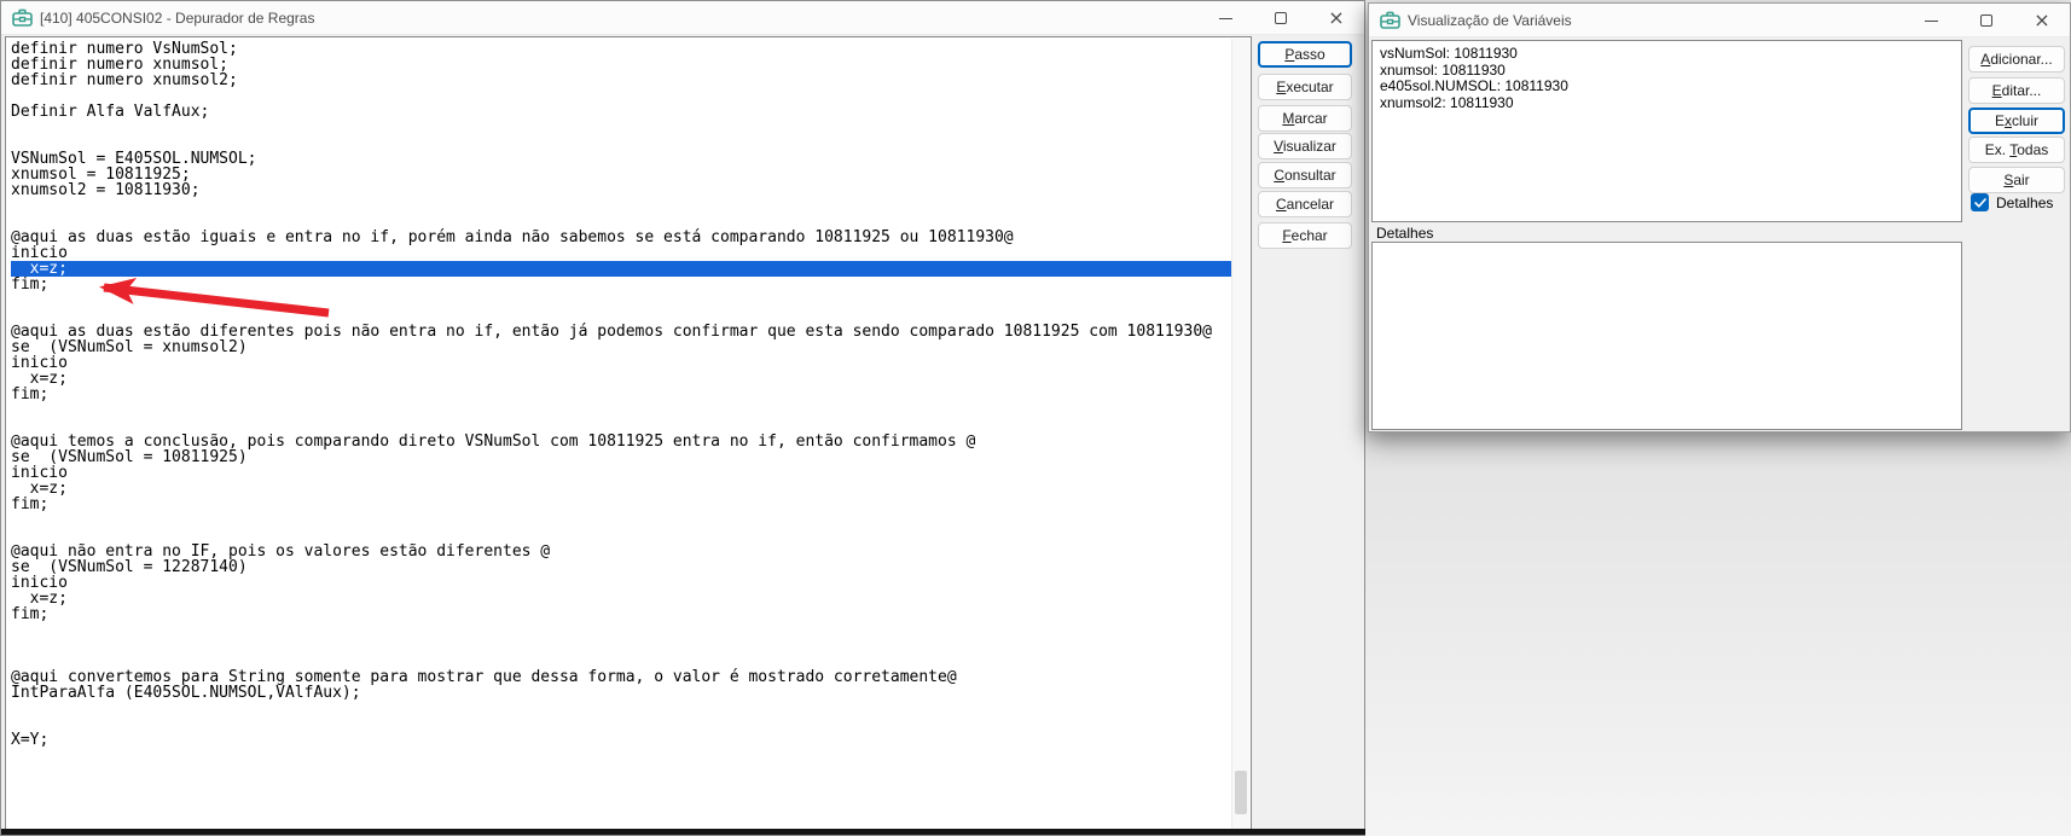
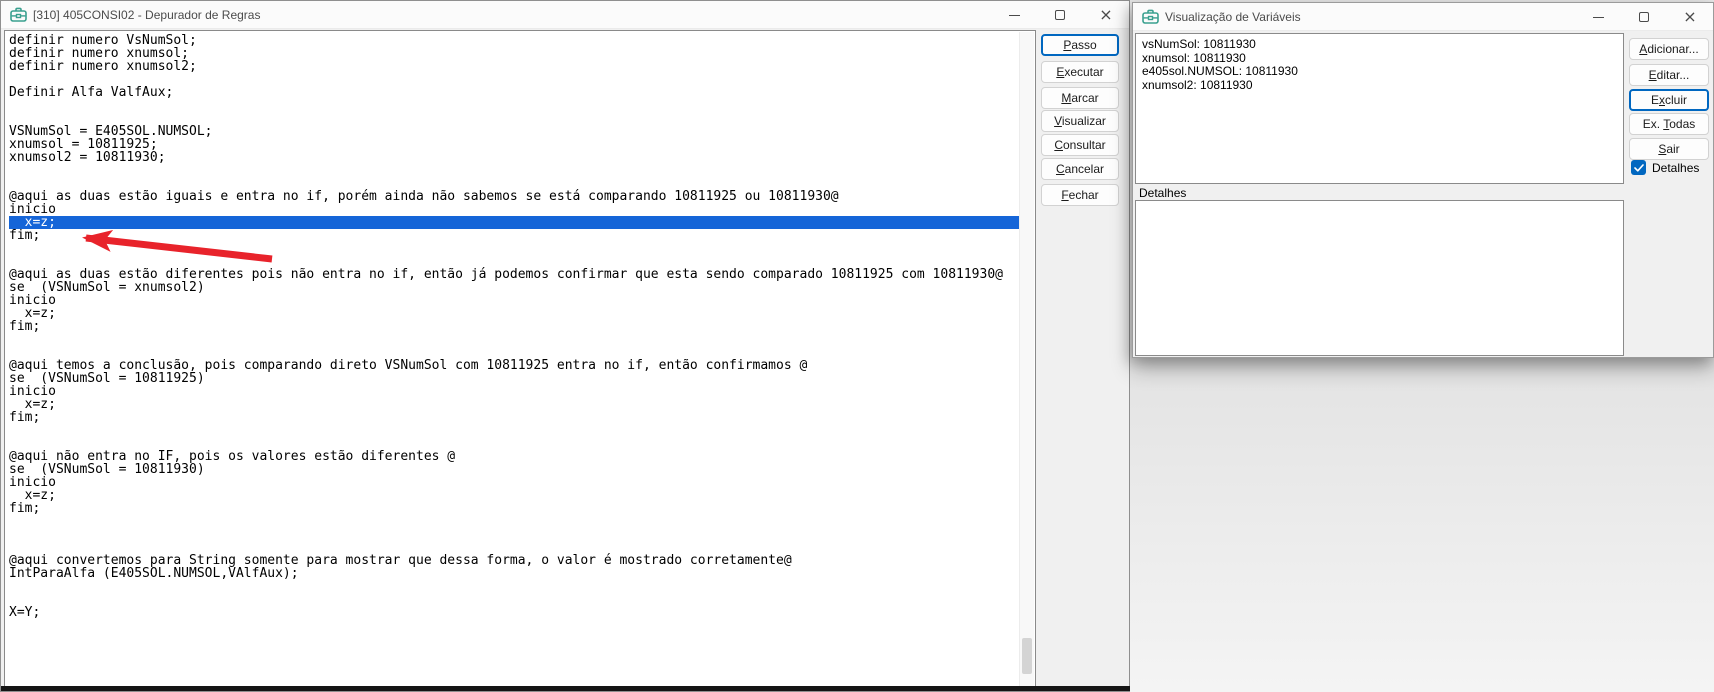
- [410] 405CONSI02 - Depurador de Regras
+ [310] 405CONSI02 - Depurador de Regras
  ×
  definir numero VsNumSol;
  definir numero xnumsol;
  definir numero xnumsol2;
  Definir Alfa ValfAux;
  VSNumSol = E405SOL.NUMSOL;
  xnumsol = 10811925;
  xnumsol2 = 10811930;
  @aqui as duas estão iguais e entra no if, porém ainda não sabemos se está comparando 10811925 ou 10811930@
  inicio
  x=z;
  fim;
  @aqui as duas estão diferentes pois não entra no if, então já podemos confirmar que esta sendo comparado 10811925 com 10811930@
  se (VSNumSol = xnumsol2)
  inicio
  x=z;
  fim;
  @aqui temos a conclusão, pois comparando direto VSNumSol com 10811925 entra no if, então confirmamos @
  se (VSNumSol = 10811925)
  inicio
  x=z;
  fim;
  @aqui não entra no IF, pois os valores estão diferentes @
- se (VSNumSol = 12287140)
+ se (VSNumSol = 10811930)
  inicio
  x=z;
  fim;
  @aqui convertemos para String somente para mostrar que dessa forma, o valor é mostrado corretamente@
  IntParaAlfa (E405SOL.NUMSOL,VAlfAux);
  X=Y;
  Passo
  Executar
  Marcar
  Visualizar
  Consultar
  Cancelar
  Fechar
  Visualização de Variáveis
  ×
  vsNumSol: 10811930
  xnumsol: 10811930
  e405sol.NUMSOL: 10811930
  xnumsol2: 10811930
  Adicionar...
  Editar...
  Excluir
  Ex. Todas
  Sair
  Detalhes
  Detalhes
